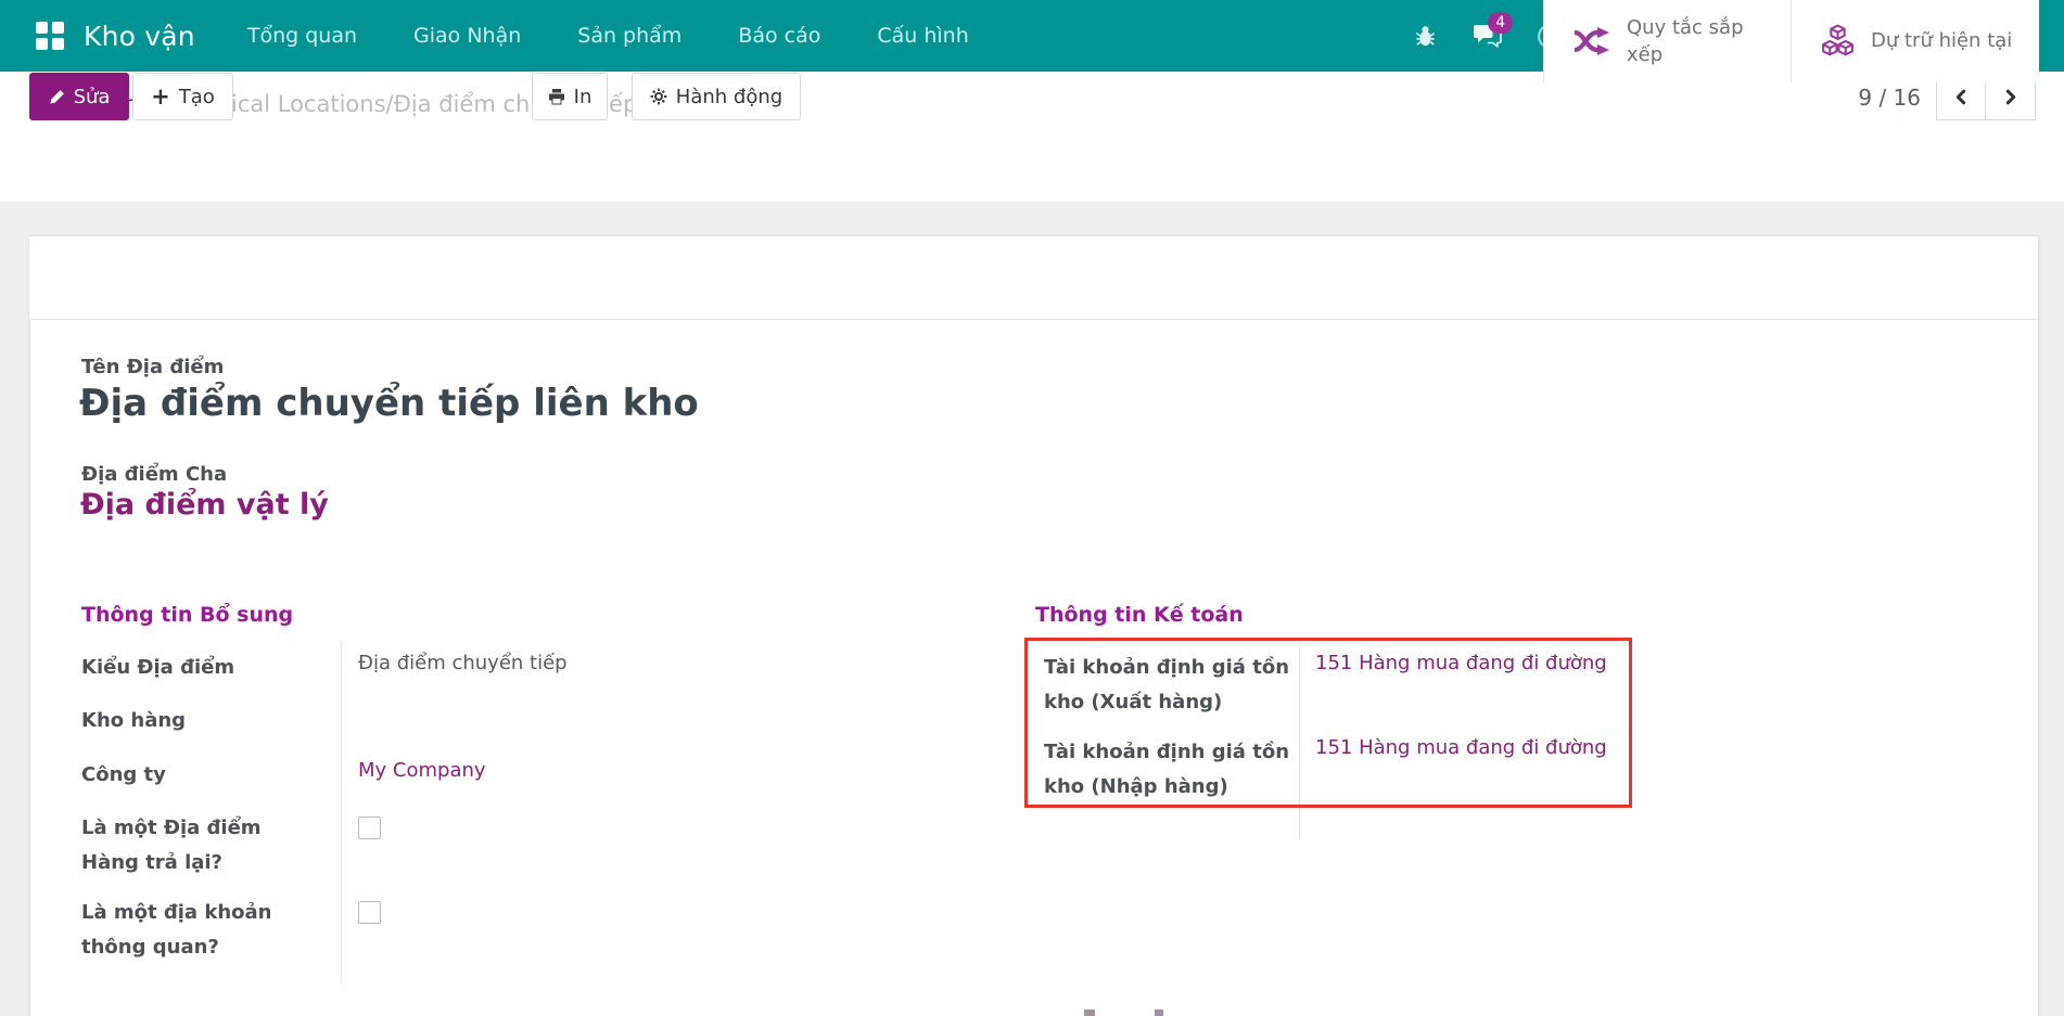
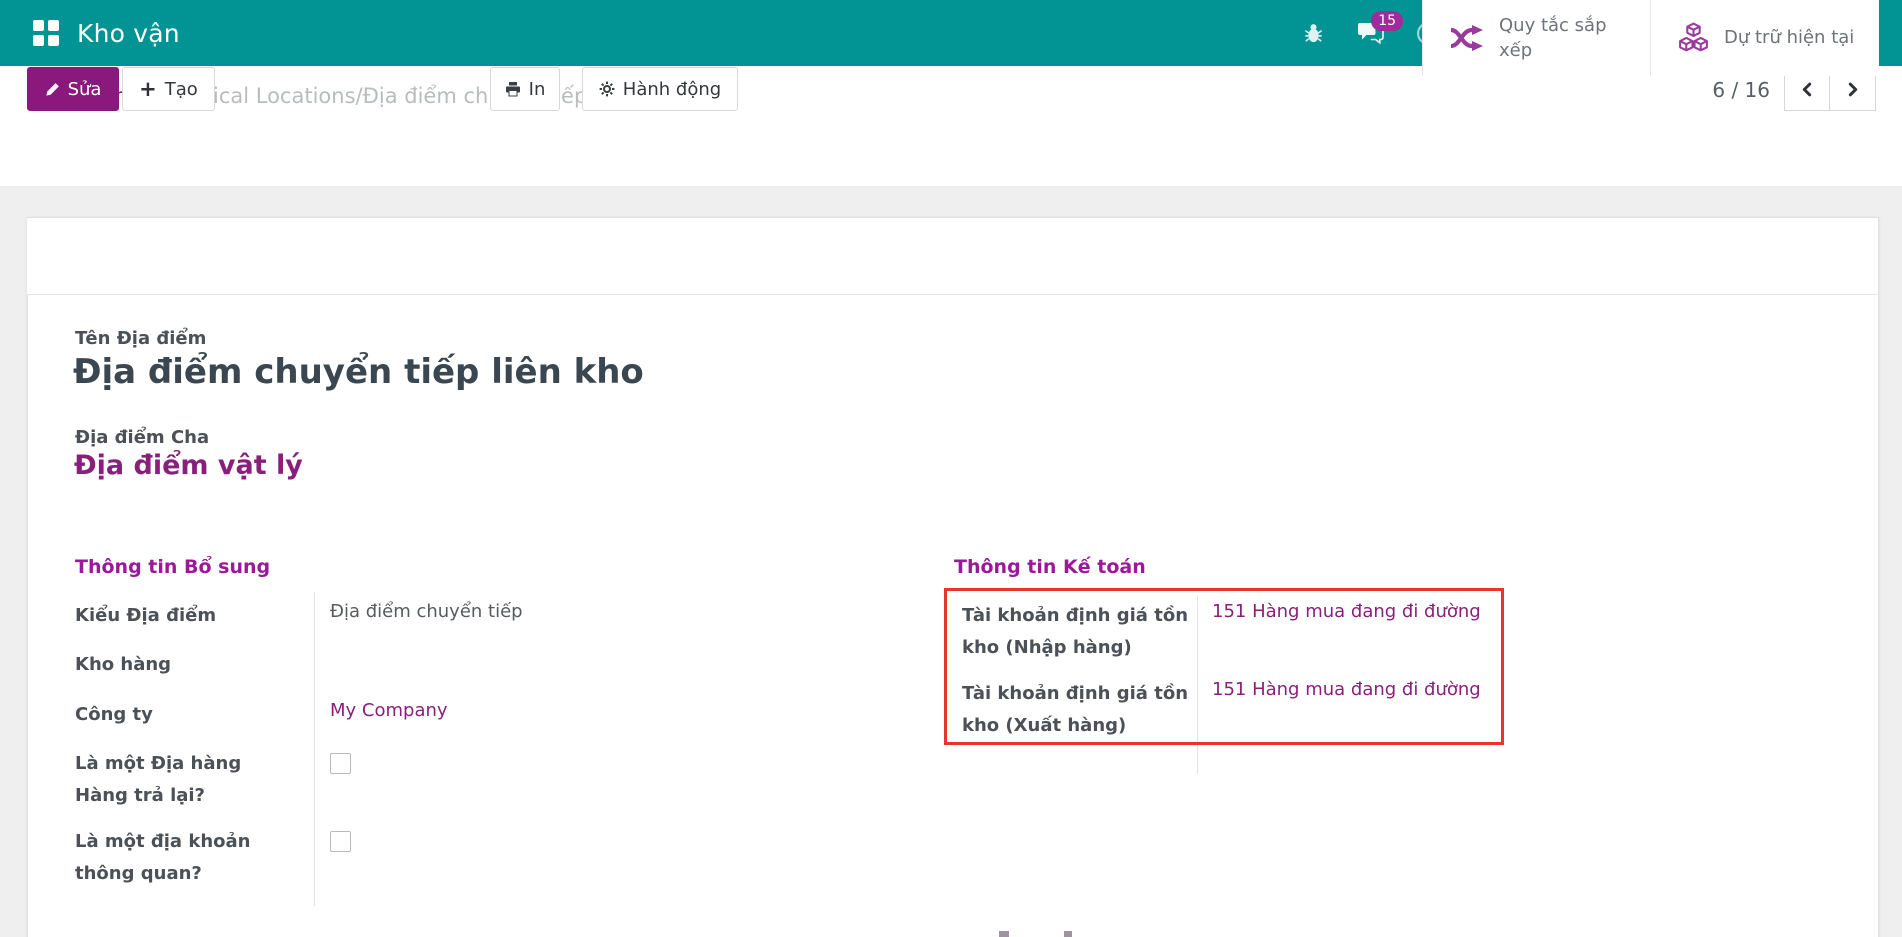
  Kho vận
- Tổng quan
- Giao Nhận
- Sản phẩm
- Báo cáo
- Cấu hình
- 4
+ 15
  Sửa
  +
  Tạo
  In
  Hành động
- 9 / 16
+ 6 / 16
  Quy tắc sắp xếp
  Dự trữ hiện tại
  Tên Địa điểm
  Địa điểm chuyển tiếp liên kho
  Địa điểm Cha
  Địa điểm vật lý
  Thông tin Bổ sung
  Thông tin Kế toán
  Kiểu Địa điểm
  Địa điểm chuyển tiếp
  Kho hàng
  Công ty
  My Company
- Là một Địa điểm Hàng trả lại?
+ Là một Địa hàng Hàng trả lại?
  Là một địa khoản thông quan?
- Tài khoản định giá tồn kho (Xuất hàng)
+ Tài khoản định giá tồn kho (Nhập hàng)
  151 Hàng mua đang đi đường
- Tài khoản định giá tồn kho (Nhập hàng)
+ Tài khoản định giá tồn kho (Xuất hàng)
  151 Hàng mua đang đi đường
